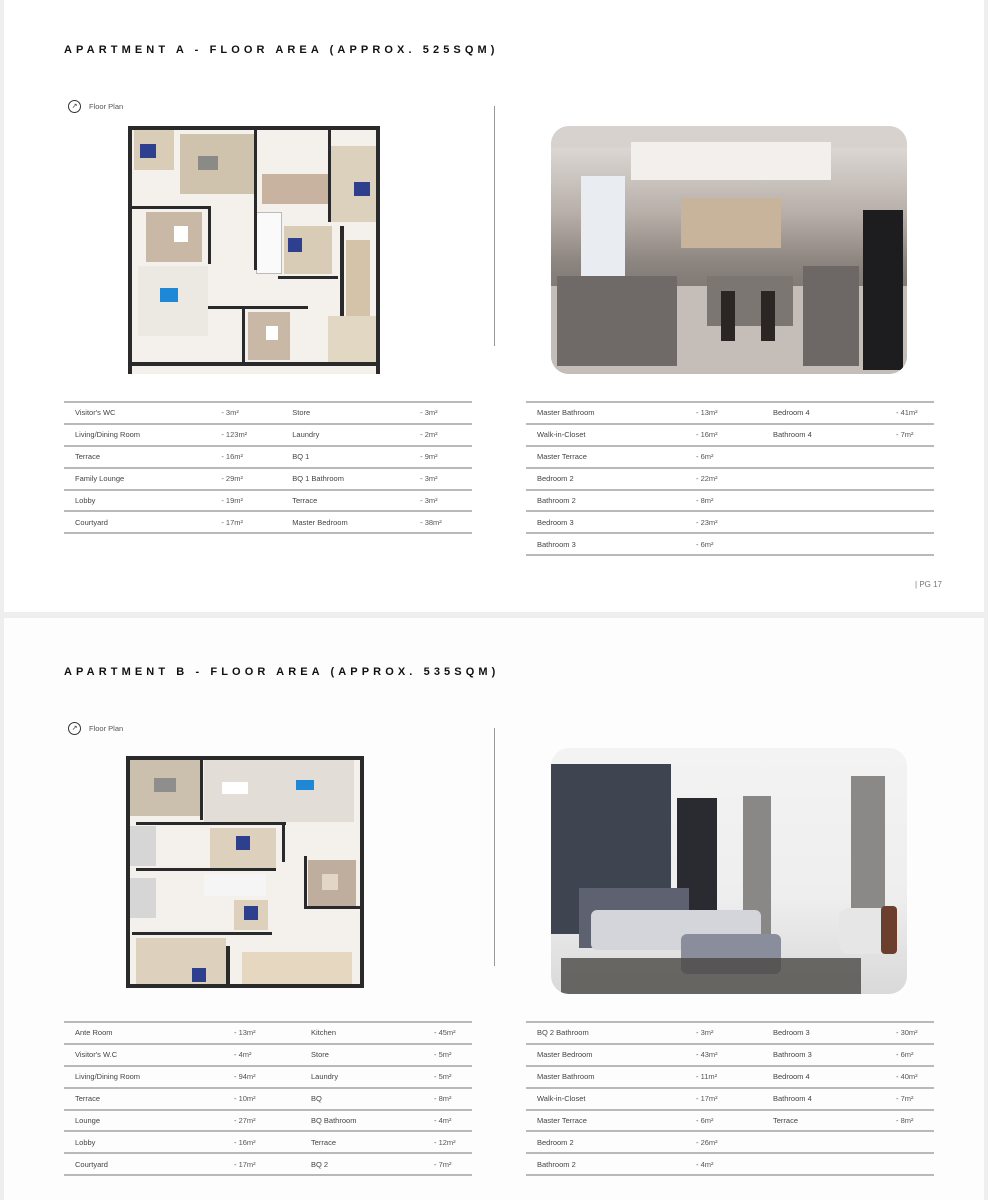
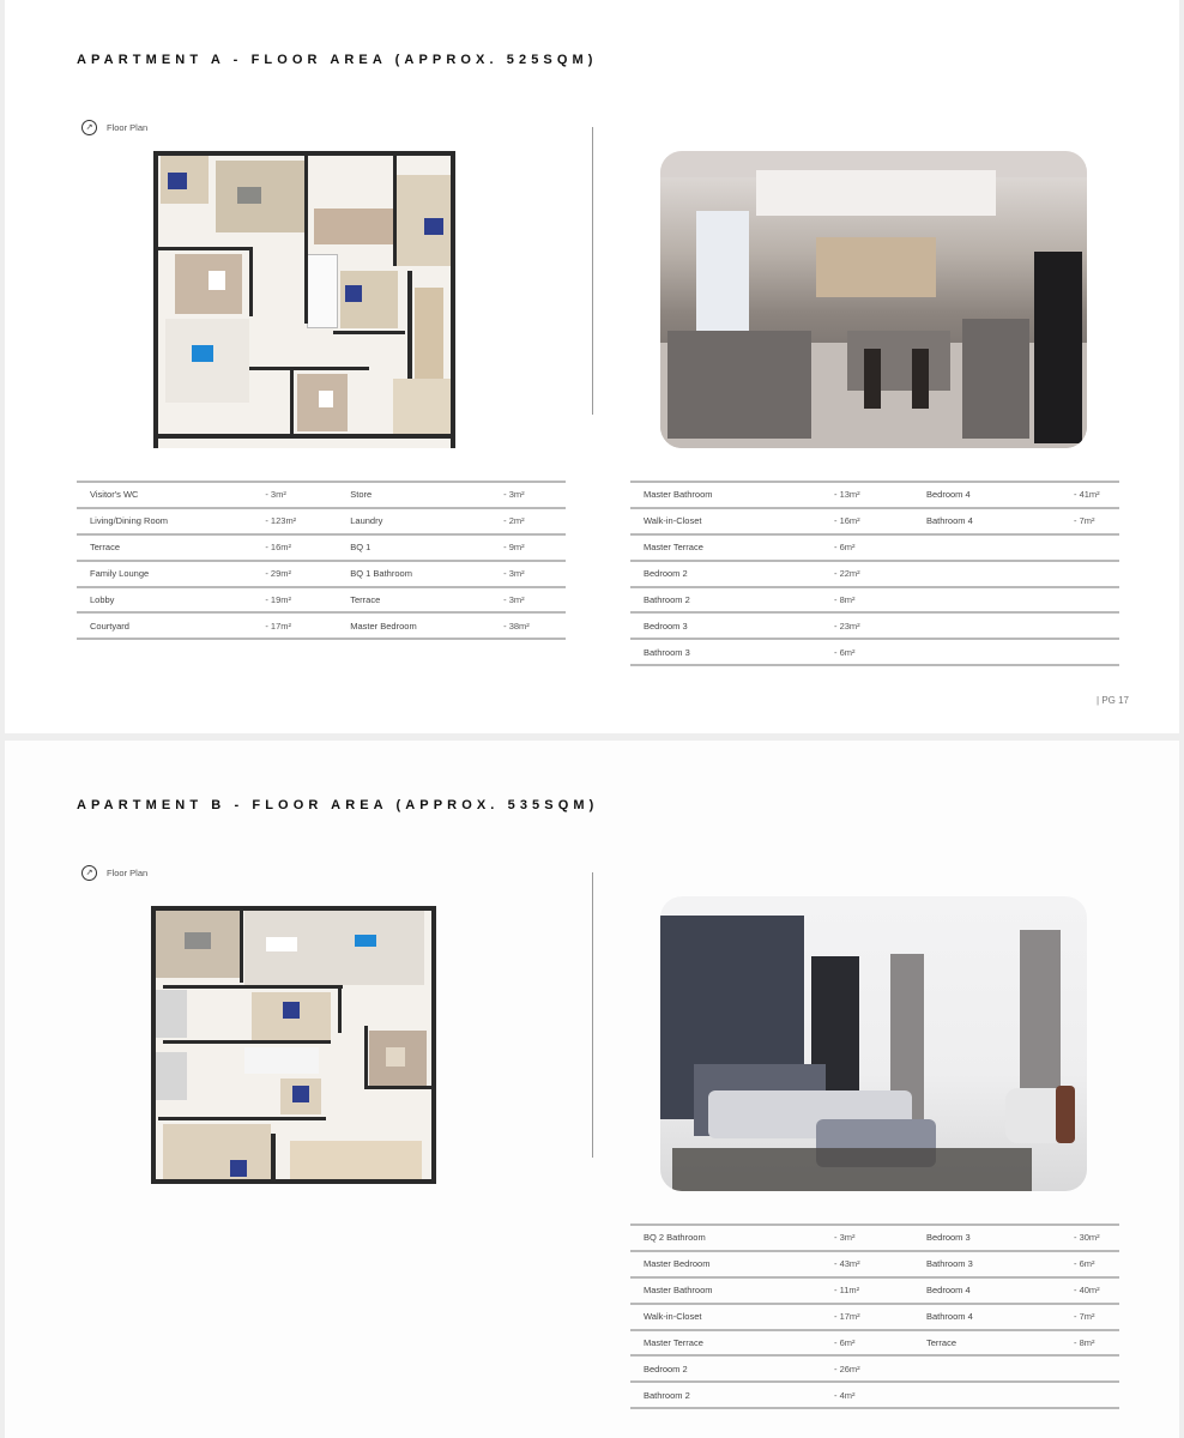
  APARTMENT A - FLOOR AREA (APPROX. 525SQM)
  Floor Plan
  Visitor's WC	- 3m²	Store	- 3m²
  Living/Dining Room	- 123m²	Laundry	- 2m²
  Terrace	- 16m²	BQ 1	- 9m²
  Family Lounge	- 29m²	BQ 1 Bathroom	- 3m²
  Lobby	- 19m²	Terrace	- 3m²
  Courtyard	- 17m²	Master Bedroom	- 38m²
  Master Bathroom	- 13m²	Bedroom 4	- 41m²
  Walk-in-Closet	- 16m²	Bathroom 4	- 7m²
  Master Terrace	- 6m²
  Bedroom 2	- 22m²
  Bathroom 2	- 8m²
  Bedroom 3	- 23m²
  Bathroom 3	- 6m²
  | PG 17
  APARTMENT B - FLOOR AREA (APPROX. 535SQM)
  Floor Plan
- Ante Room	- 13m²	Kitchen	- 45m²
- Visitor's W.C	- 4m²	Store	- 5m²
- Living/Dining Room	- 94m²	Laundry	- 5m²
- Terrace	- 10m²	BQ	- 8m²
- Lounge	- 27m²	BQ Bathroom	- 4m²
- Lobby	- 16m²	Terrace	- 12m²
- Courtyard	- 17m²	BQ 2	- 7m²
  BQ 2 Bathroom	- 3m²	Bedroom 3	- 30m²
  Master Bedroom	- 43m²	Bathroom 3	- 6m²
  Master Bathroom	- 11m²	Bedroom 4	- 40m²
  Walk-in-Closet	- 17m²	Bathroom 4	- 7m²
  Master Terrace	- 6m²	Terrace	- 8m²
  Bedroom 2	- 26m²
  Bathroom 2	- 4m²
